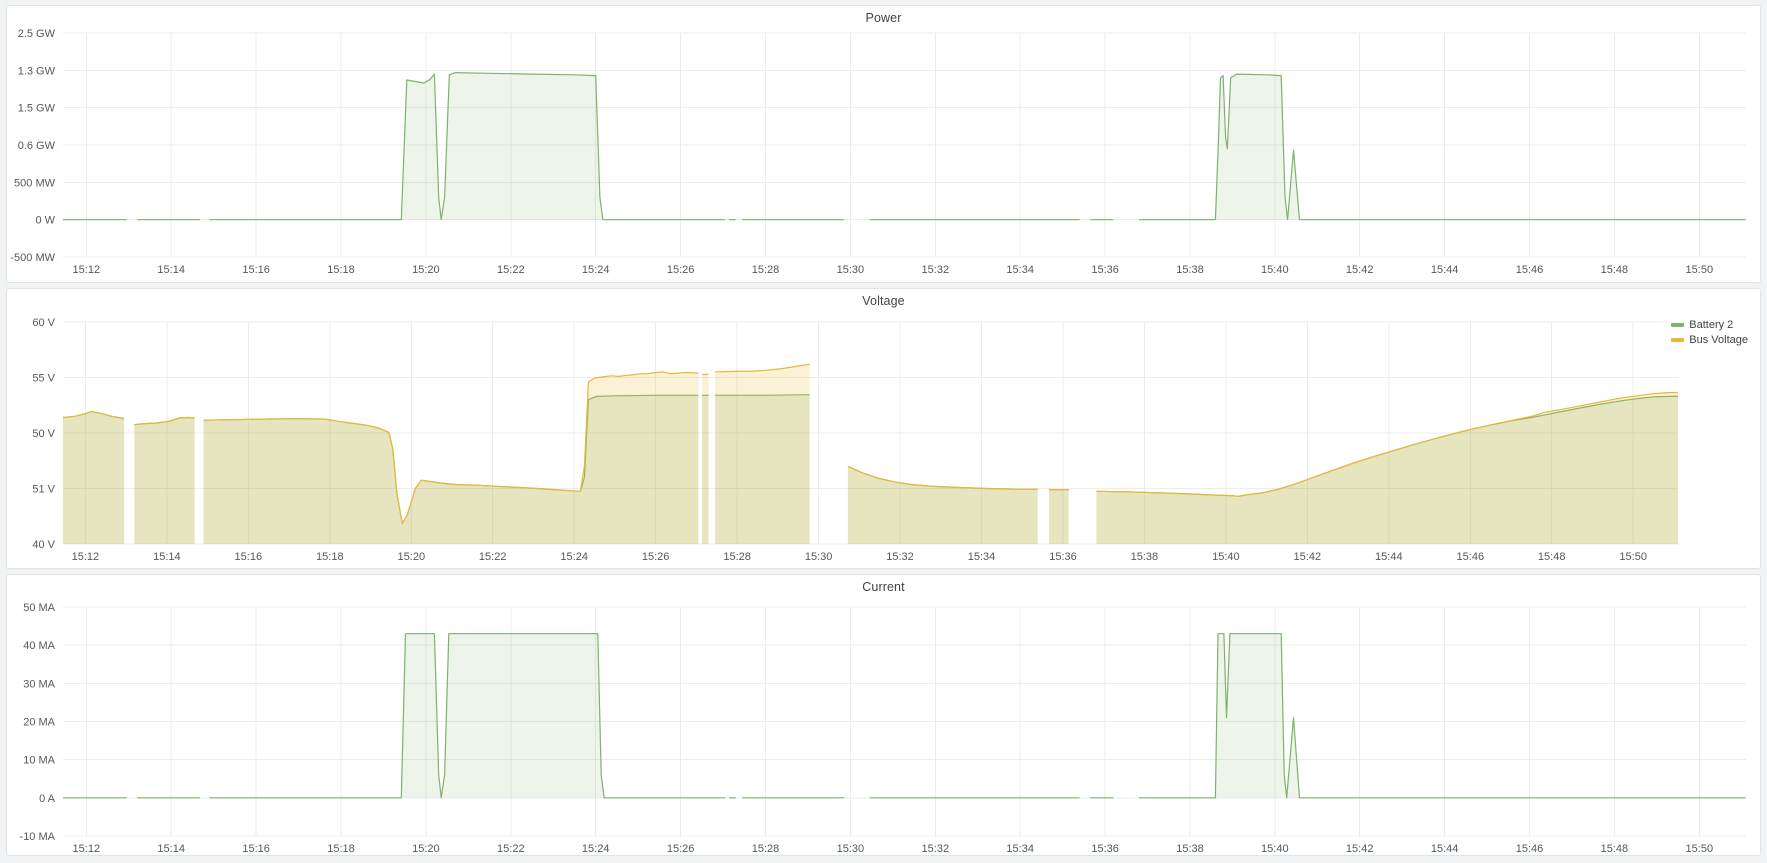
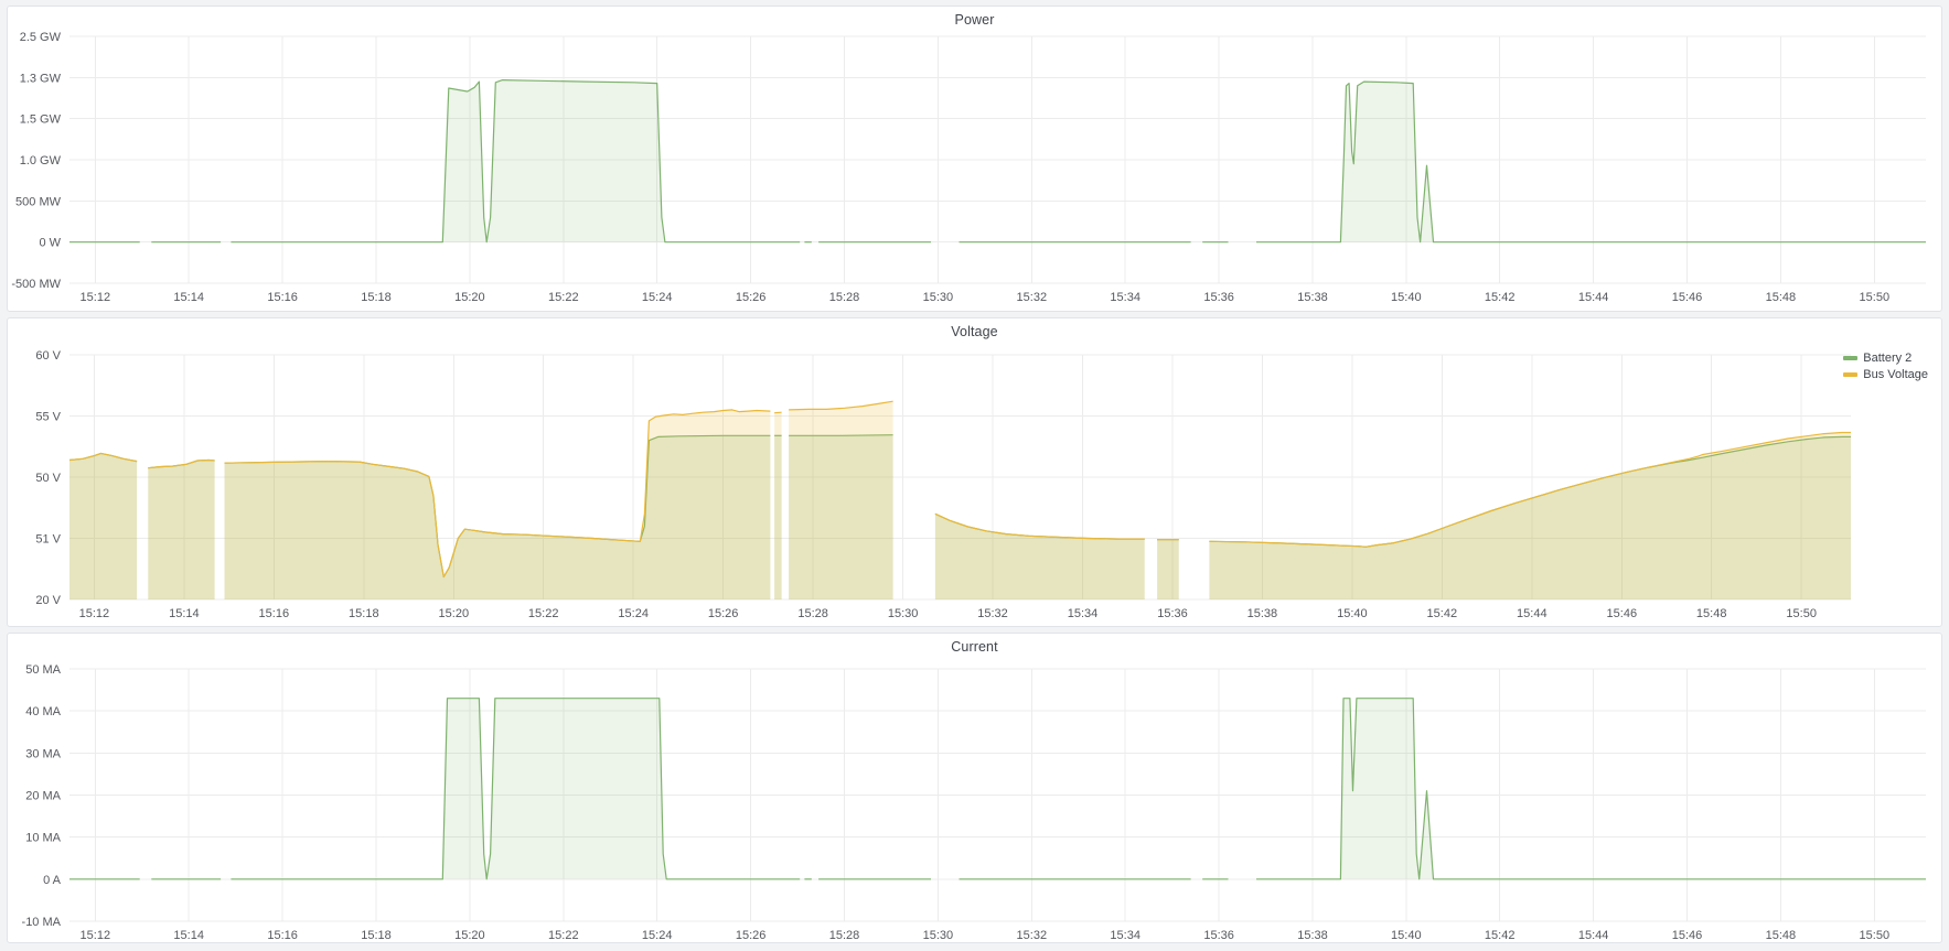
  Power
  15:12
  15:14
  15:16
  15:18
  15:20
  15:22
  15:24
  15:26
  15:28
  15:30
  15:32
  15:34
  15:36
  15:38
  15:40
  15:42
  15:44
  15:46
  15:48
  15:50
  2.5 GW
  1.3 GW
  1.5 GW
- 0.6 GW
+ 1.0 GW
  500 MW
  0 W
  -500 MW
  Voltage
  15:12
  15:14
  15:16
  15:18
  15:20
  15:22
  15:24
  15:26
  15:28
  15:30
  15:32
  15:34
  15:36
  15:38
  15:40
  15:42
  15:44
  15:46
  15:48
  15:50
  60 V
  55 V
  50 V
  51 V
- 40 V
+ 20 V
  Battery 2
  Bus Voltage
  Current
  15:12
  15:14
  15:16
  15:18
  15:20
  15:22
  15:24
  15:26
  15:28
  15:30
  15:32
  15:34
  15:36
  15:38
  15:40
  15:42
  15:44
  15:46
  15:48
  15:50
  50 MA
  40 MA
  30 MA
  20 MA
  10 MA
  0 A
  -10 MA
